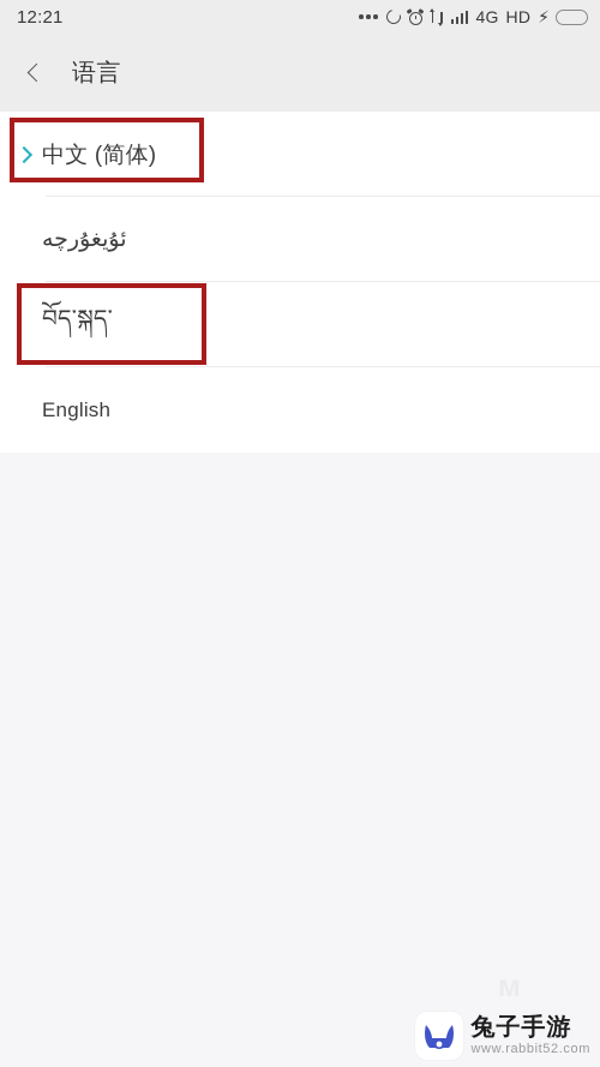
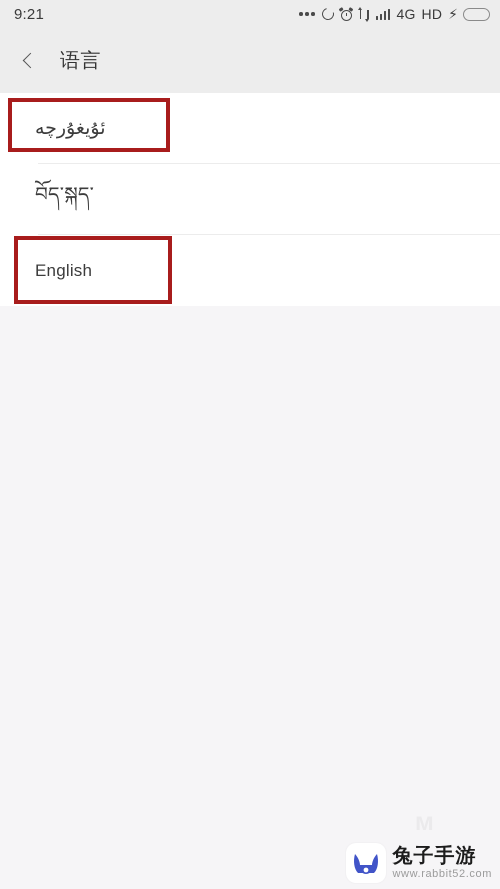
- 12:21
+ 9:21
  4G
  HD
  ⚡
  语言
- 中文 (简体)
  ئۇيغۇرچە
  བོད་སྐད་
  English
  兔子手游
  www.rabbit52.com
